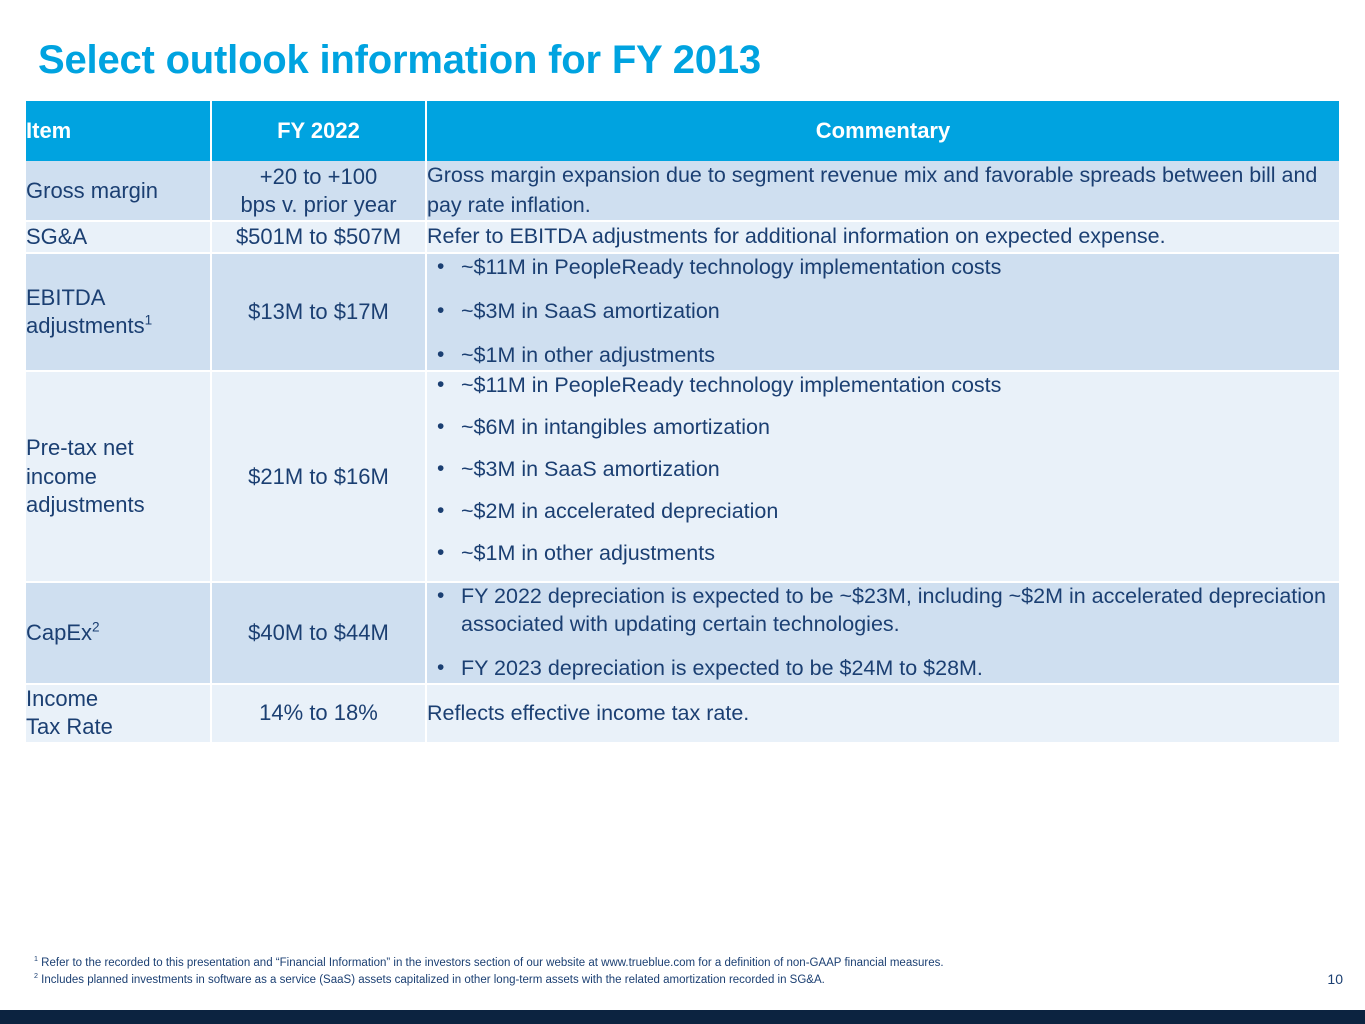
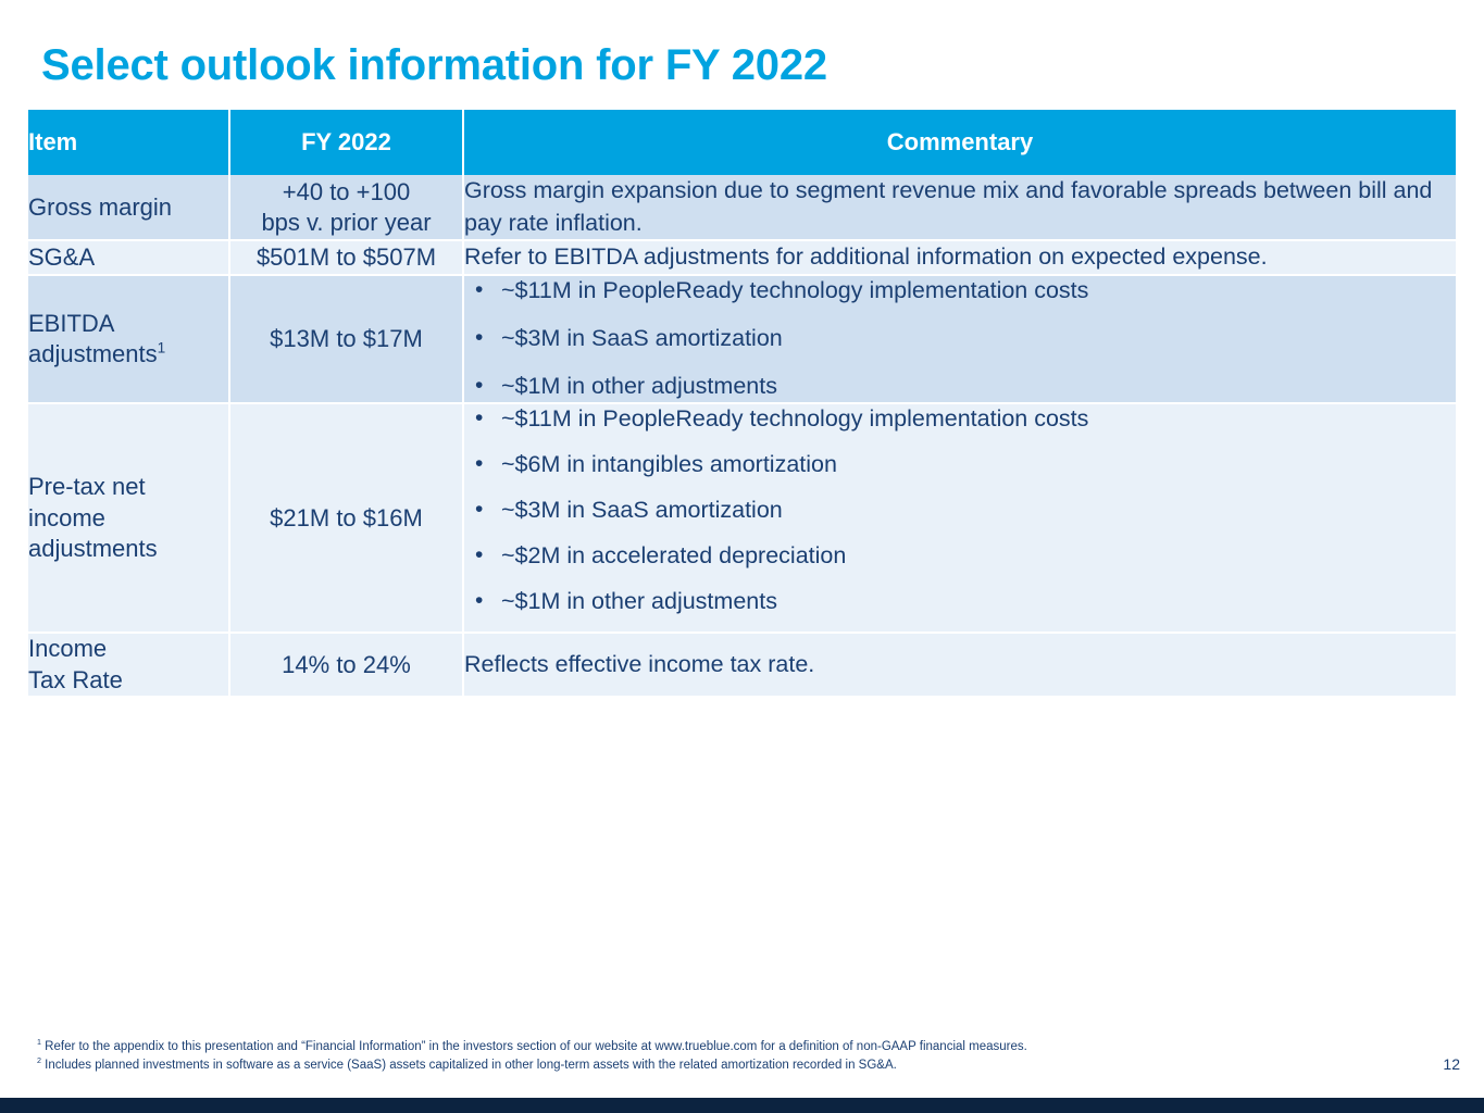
- Select outlook information for FY 2013
+ Select outlook information for FY 2022
  Item	FY 2022	Commentary
- Gross margin	+20 to +100 bps v. prior year	Gross margin expansion due to segment revenue mix and favorable spreads between bill and pay rate inflation.
+ Gross margin	+40 to +100 bps v. prior year	Gross margin expansion due to segment revenue mix and favorable spreads between bill and pay rate inflation.
  SG&A	$501M to $507M	Refer to EBITDA adjustments for additional information on expected expense.
  EBITDA adjustments1	$13M to $17M	~$11M in PeopleReady technology implementation costs ~$3M in SaaS amortization ~$1M in other adjustments
  Pre-tax net income adjustments	$21M to $16M	~$11M in PeopleReady technology implementation costs ~$6M in intangibles amortization ~$3M in SaaS amortization ~$2M in accelerated depreciation ~$1M in other adjustments
- CapEx2	$40M to $44M	FY 2022 depreciation is expected to be ~$23M, including ~$2M in accelerated depreciation associated with updating certain technologies. FY 2023 depreciation is expected to be $24M to $28M.
- Income Tax Rate	14% to 18%	Reflects effective income tax rate.
+ Income Tax Rate	14% to 24%	Reflects effective income tax rate.
- 1 Refer to the recorded to this presentation and “Financial Information” in the investors section of our website at www.trueblue.com for a definition of non-GAAP financial measures.
+ 1 Refer to the appendix to this presentation and “Financial Information” in the investors section of our website at www.trueblue.com for a definition of non-GAAP financial measures.
  2 Includes planned investments in software as a service (SaaS) assets capitalized in other long-term assets with the related amortization recorded in SG&A.
- 10
+ 12
